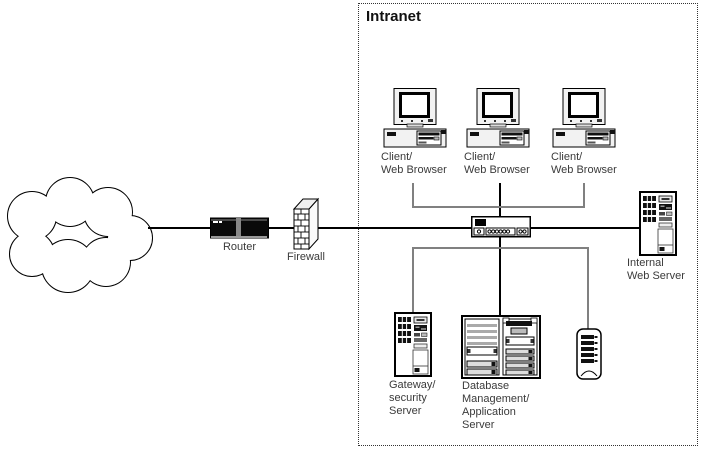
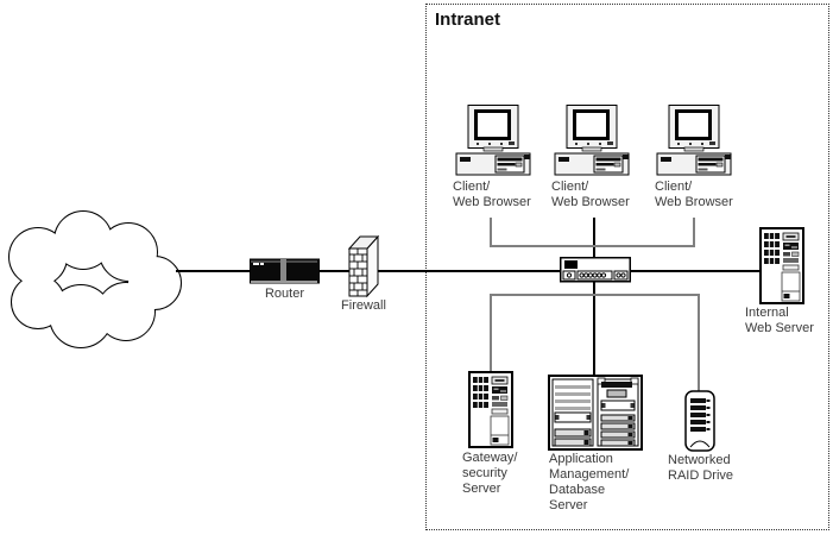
  Intranet
  Router
  Firewall
  Client/
  Web Browser
  Client/
  Web Browser
  Client/
  Web Browser
  Internal
  Web Server
  Gateway/
  security
  Server
- Database
+ Application
  Management/
- Application
+ Database
  Server
+ Networked
+ RAID Drive
